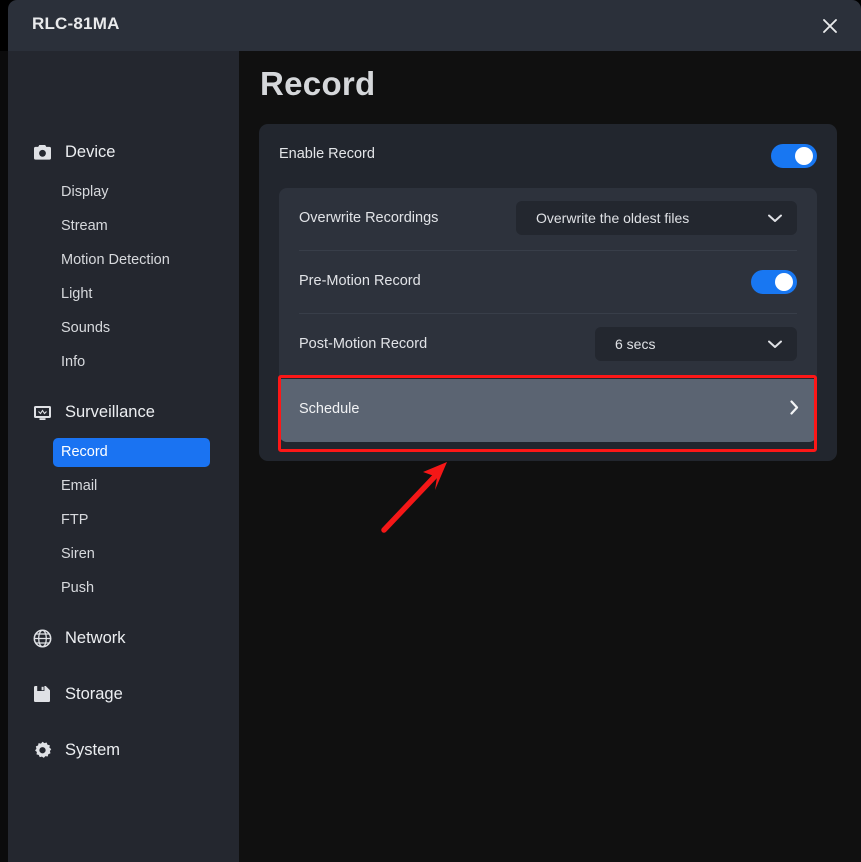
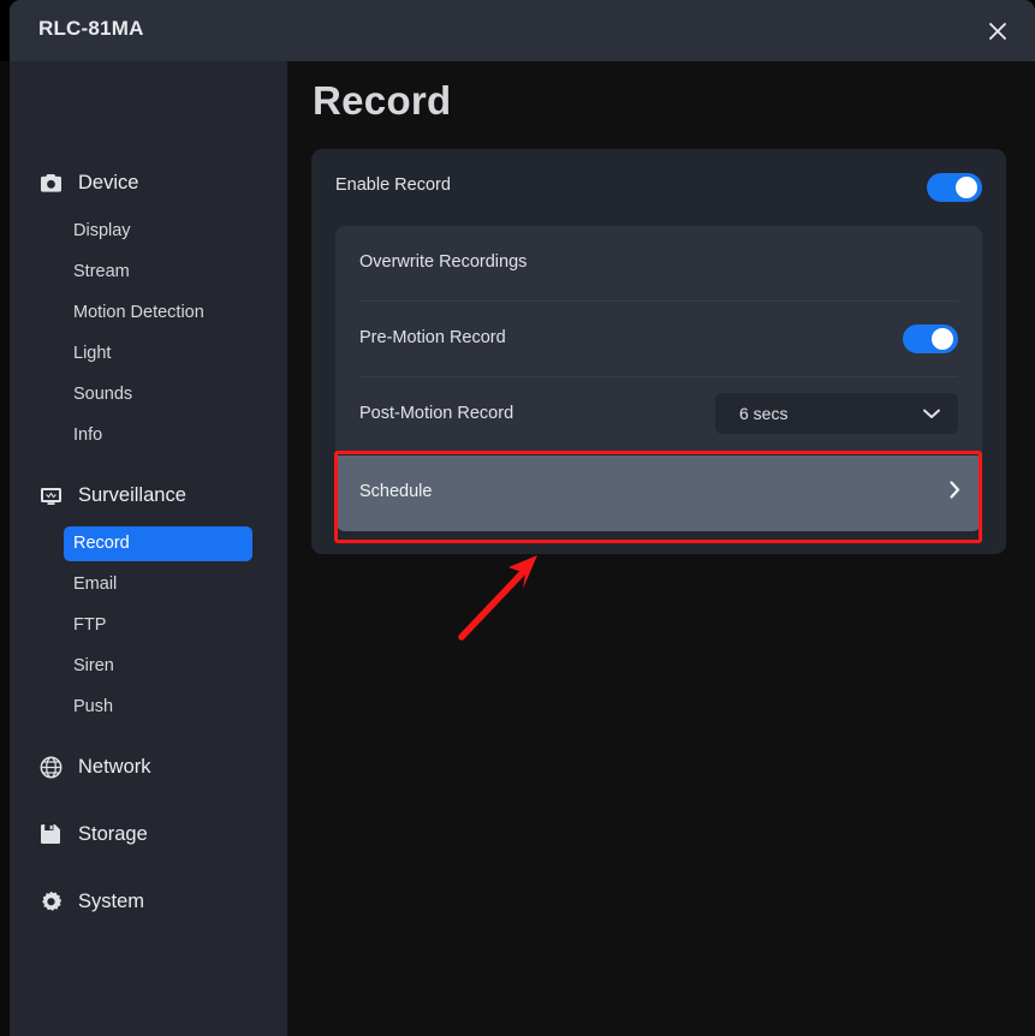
  RLC-81MA
  Device
  Display
  Stream
  Motion Detection
  Light
  Sounds
  Info
  Surveillance
  Record
  Email
  FTP
  Siren
  Push
  Network
  Storage
  System
  Record
  Enable Record
  Overwrite Recordings
- Overwrite the oldest files
  Pre-Motion Record
  Post-Motion Record
  6 secs
  Schedule
